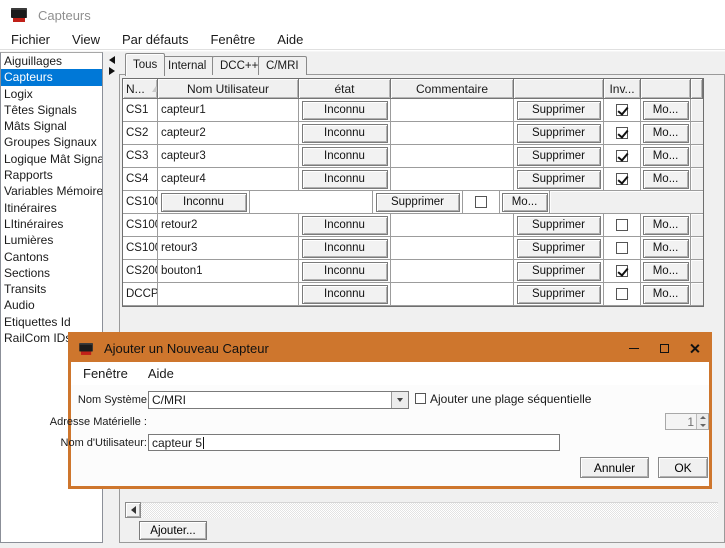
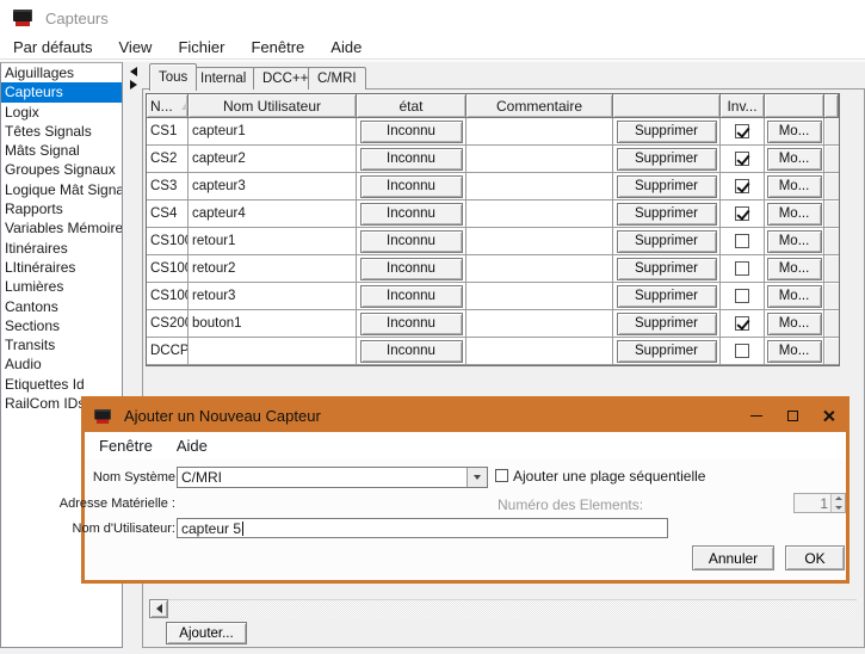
  Capteurs
- Fichier
+ Par défauts
  View
- Par défauts
+ Fichier
  Fenêtre
  Aide
  Aiguillages
  Capteurs
  Logix
  Têtes Signals
  Mâts Signal
  Groupes Signaux
  Logique Mât Signa
  Rapports
  Variables Mémoire
  Itinéraires
  LItinéraires
  Lumières
  Cantons
  Sections
  Transits
  Audio
  Etiquettes Id
  RailCom ID
  Tous
  Internal
  DCC++
  C/MRI
  N...
  Nom Utilisateur
  état
  Commentaire
  Inv...
  CS1
  capteur1
  Inconnu
  Supprimer
  Mo...
  CS2
  capteur2
  Inconnu
  Supprimer
  Mo...
  CS3
  capteur3
  Inconnu
  Supprimer
  Mo...
  CS4
  capteur4
  Inconnu
  Supprimer
  Mo...
+ retour1
  Inconnu
  Supprimer
  Mo...
  retour2
  Inconnu
  Supprimer
  Mo...
  retour3
  Inconnu
  Supprimer
  Mo...
  bouton1
  Inconnu
  Supprimer
  Mo...
  Inconnu
  Supprimer
  Mo...
  Ajouter...
  Ajouter un Nouveau Capteur
  Fenêtre
  Aide
  Nom Système
  C/MRI
  Ajouter une plage séquentielle
  Adresse Matérielle :
+ Numéro des Elements:
  1
  Nom d'Utilisateur:
  capteur 5
  Annuler
  OK
